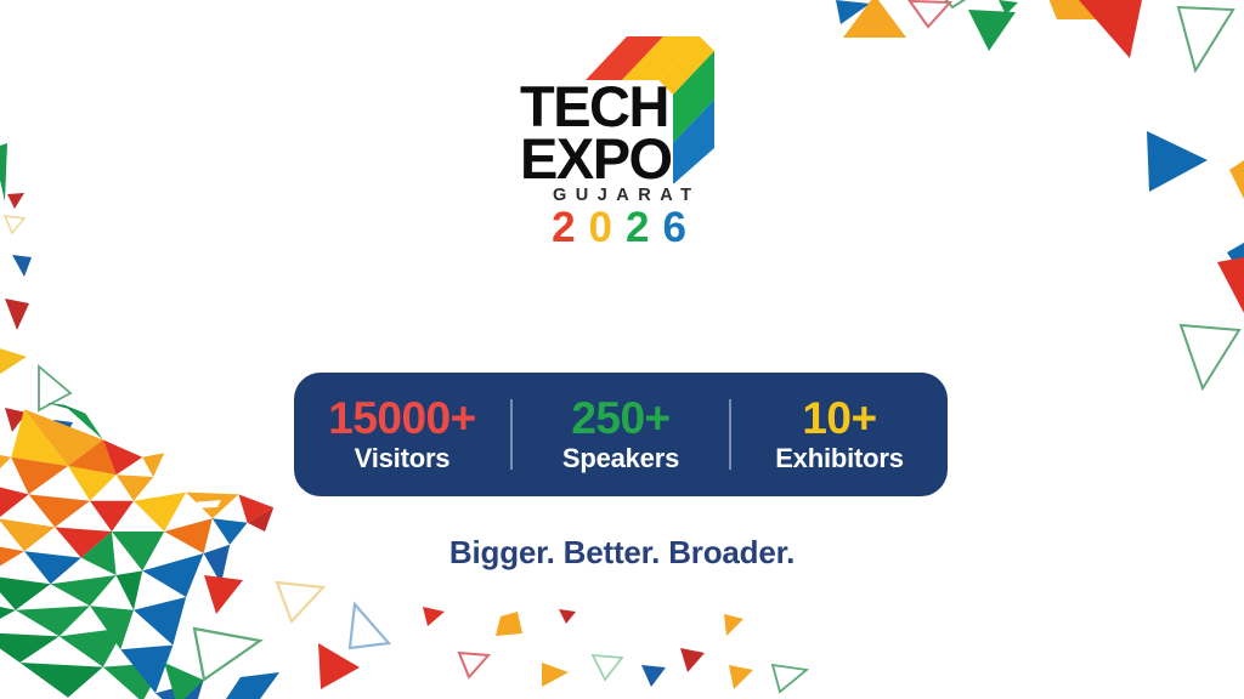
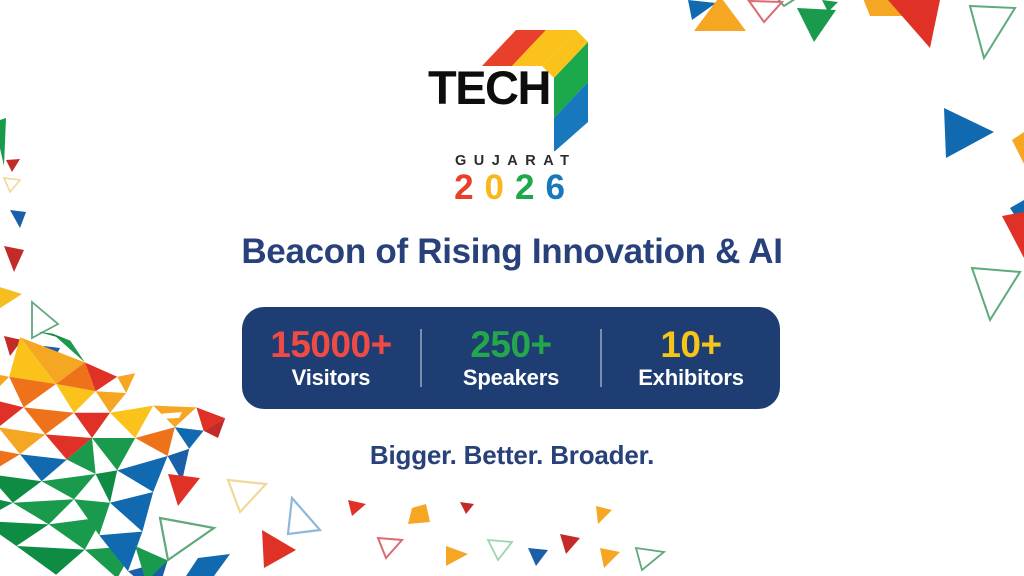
  TECH
- EXPO
  GUJARAT
  2
  0
  2
  6
+ Beacon of Rising Innovation & AI
  15000+
  Visitors
  250+
  Speakers
  10+
  Exhibitors
  Bigger. Better. Broader.
